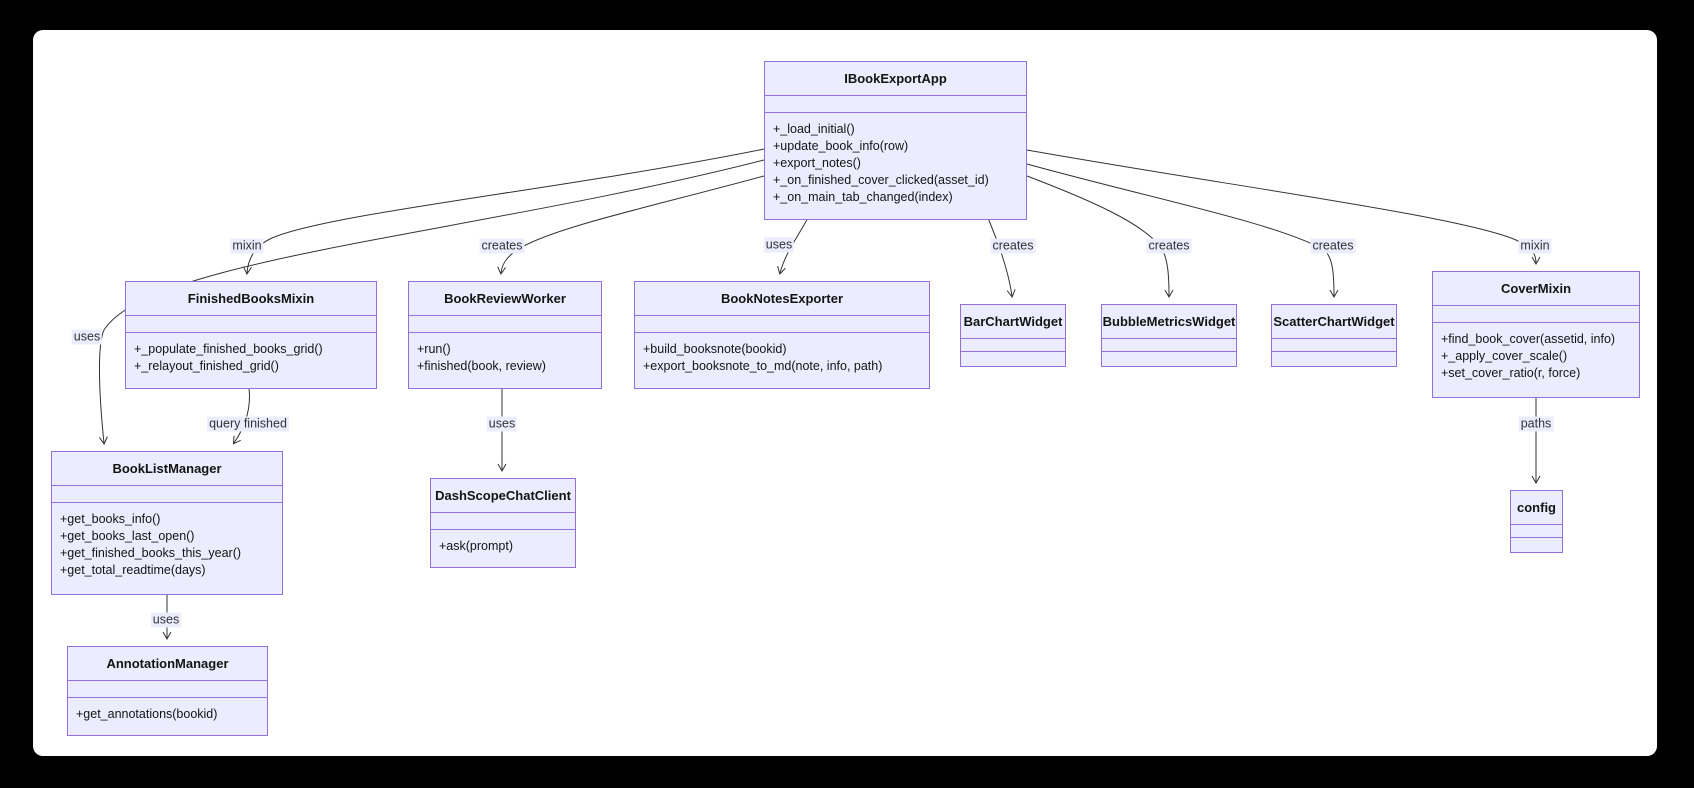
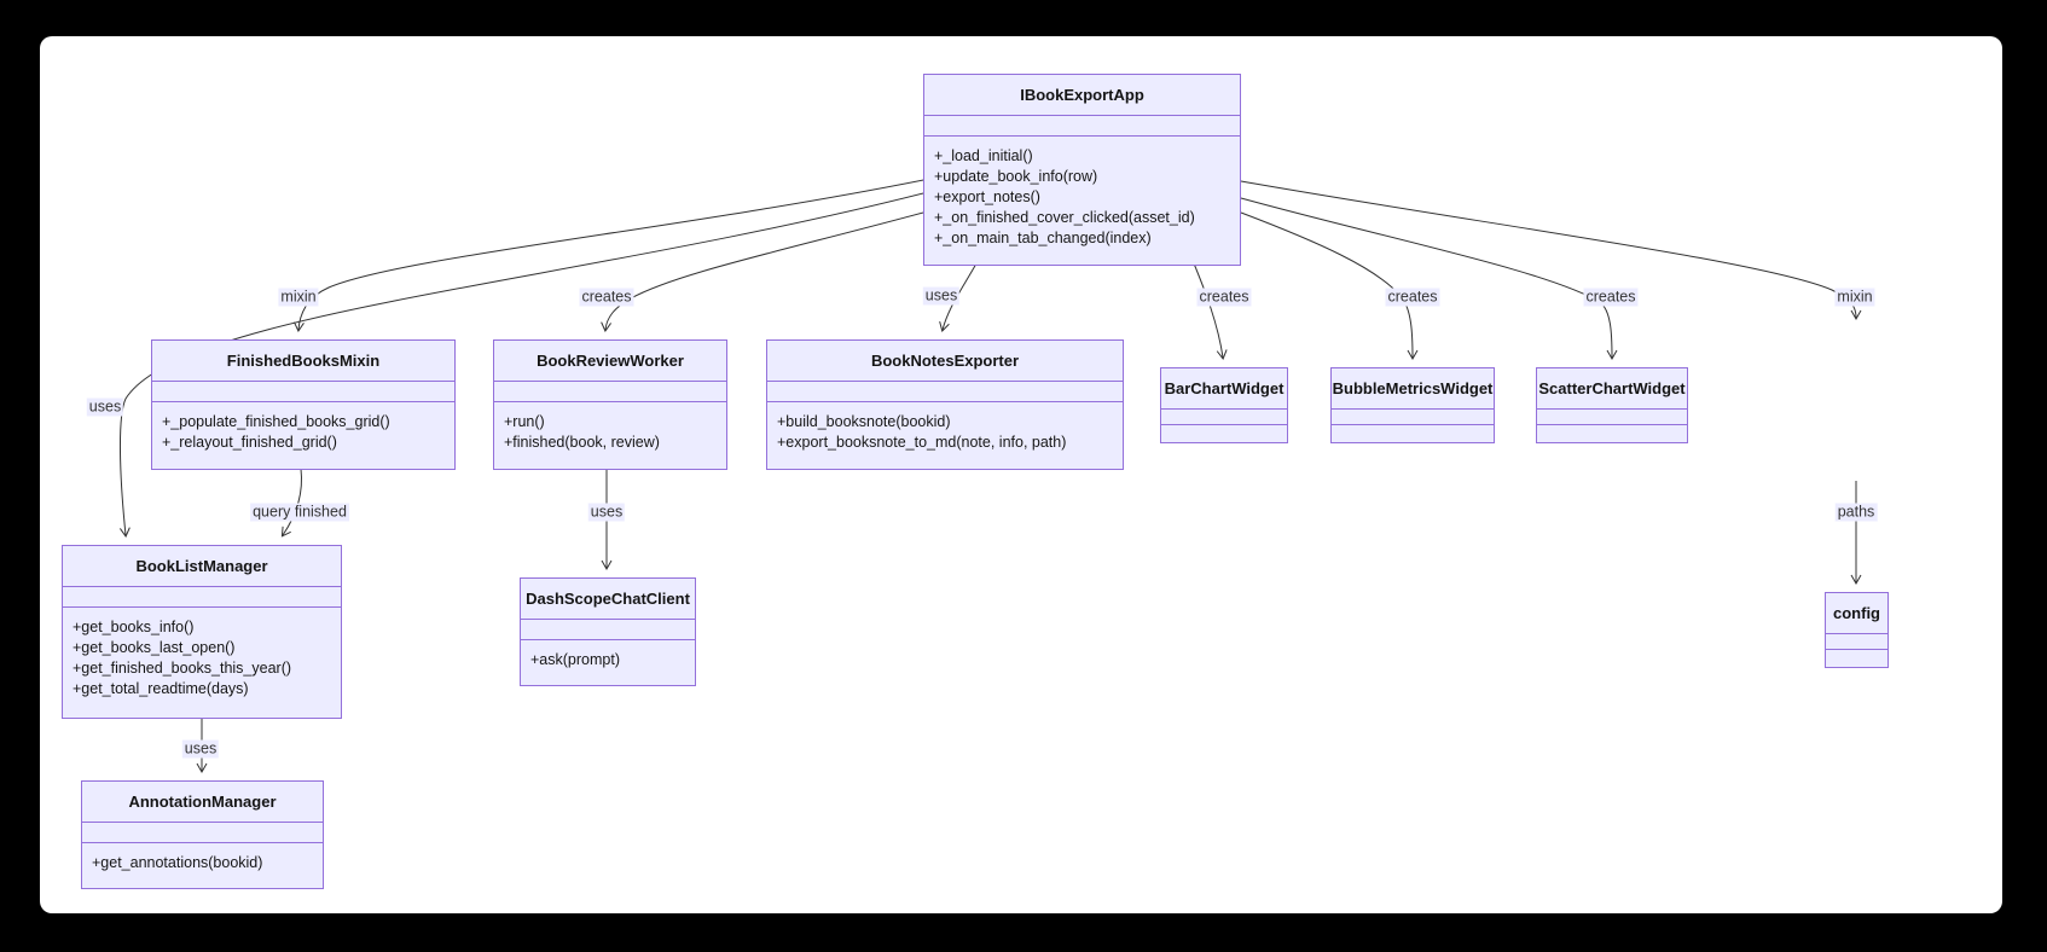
  IBookExportApp
  +_load_initial()
  +update_book_info(row)
  +export_notes()
  +_on_finished_cover_clicked(asset_id)
  +_on_main_tab_changed(index)
  FinishedBooksMixin
  +_populate_finished_books_grid()
  +_relayout_finished_grid()
  BookReviewWorker
  +run()
  +finished(book, review)
  BookNotesExporter
  +build_booksnote(bookid)
  +export_booksnote_to_md(note, info, path)
  BarChartWidget
  BubbleMetricsWidget
  ScatterChartWidget
- CoverMixin
- +find_book_cover(assetid, info)
- +_apply_cover_scale()
- +set_cover_ratio(r, force)
  BookListManager
  +get_books_info()
  +get_books_last_open()
  +get_finished_books_this_year()
  +get_total_readtime(days)
  DashScopeChatClient
  +ask(prompt)
  config
  AnnotationManager
  +get_annotations(bookid)
  mixin
  uses
  creates
  uses
  creates
  creates
  creates
  mixin
  query finished
  uses
  uses
  paths
